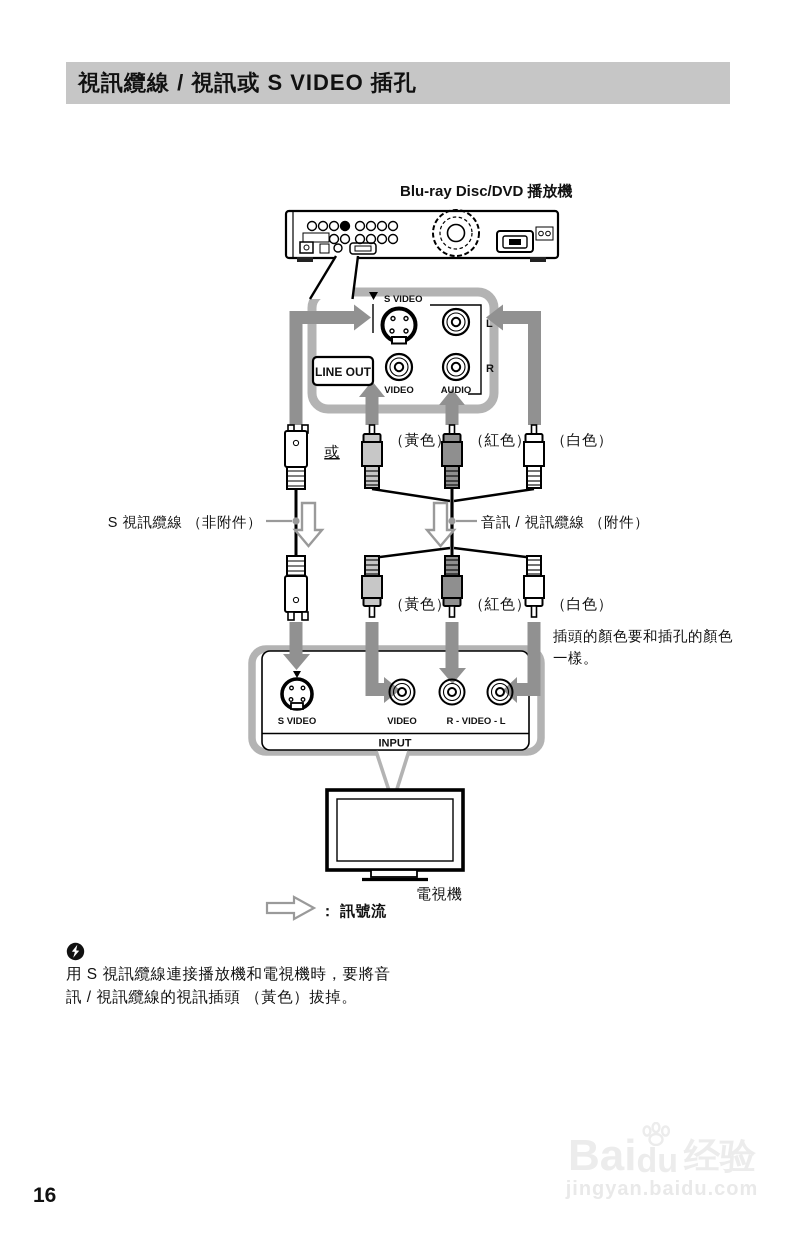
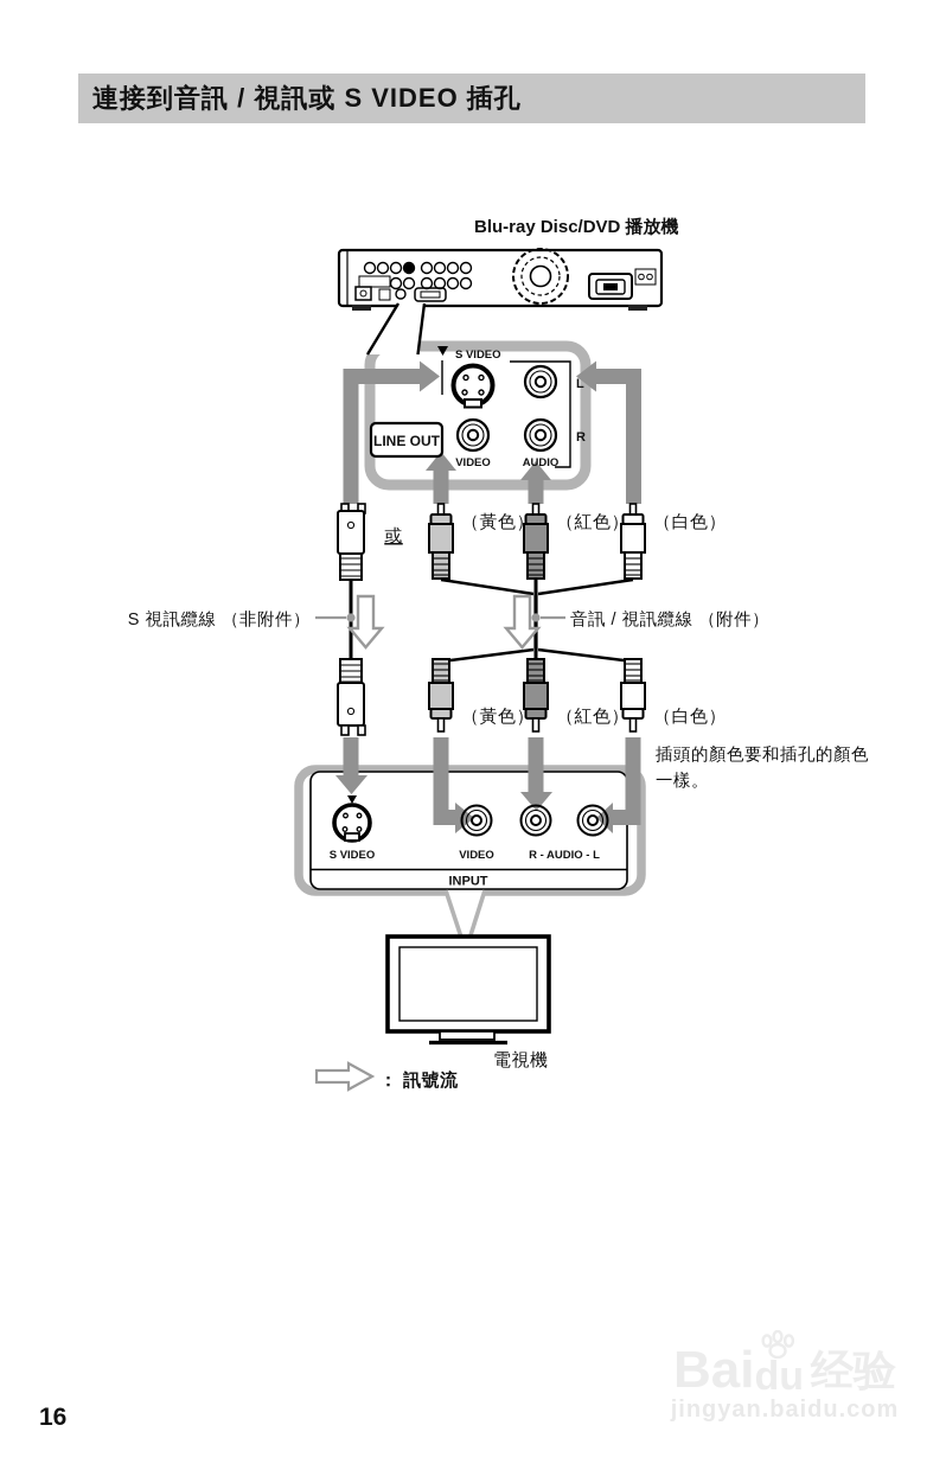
- 視訊纜線 / 視訊或 S VIDEO 插孔
+ 連接到音訊 / 視訊或 S VIDEO 插孔
  Blu-ray Disc/DVD 播放機
  S VIDEO
  L
  R
  VIDEO
  AUDIO
  LINE OUT
  或
  （黃色
  （紅色）
  （白色）
  S 視訊纜線 （非附件）
  音訊 / 視訊纜線 （附件）
  （黃色
  （紅色）
  （白色）
  插頭的顏色要和插孔的顏色
  一樣。
  S VIDEO
  VIDEO
- R - VIDEO - L
+ R - AUDIO - L
  INPUT
  電視機
  ： 訊號流
- 用 S 視訊纜線連接播放機和電視機時，要將音
- 訊 / 視訊纜線的視訊插頭 （黃色）拔掉。
  16
